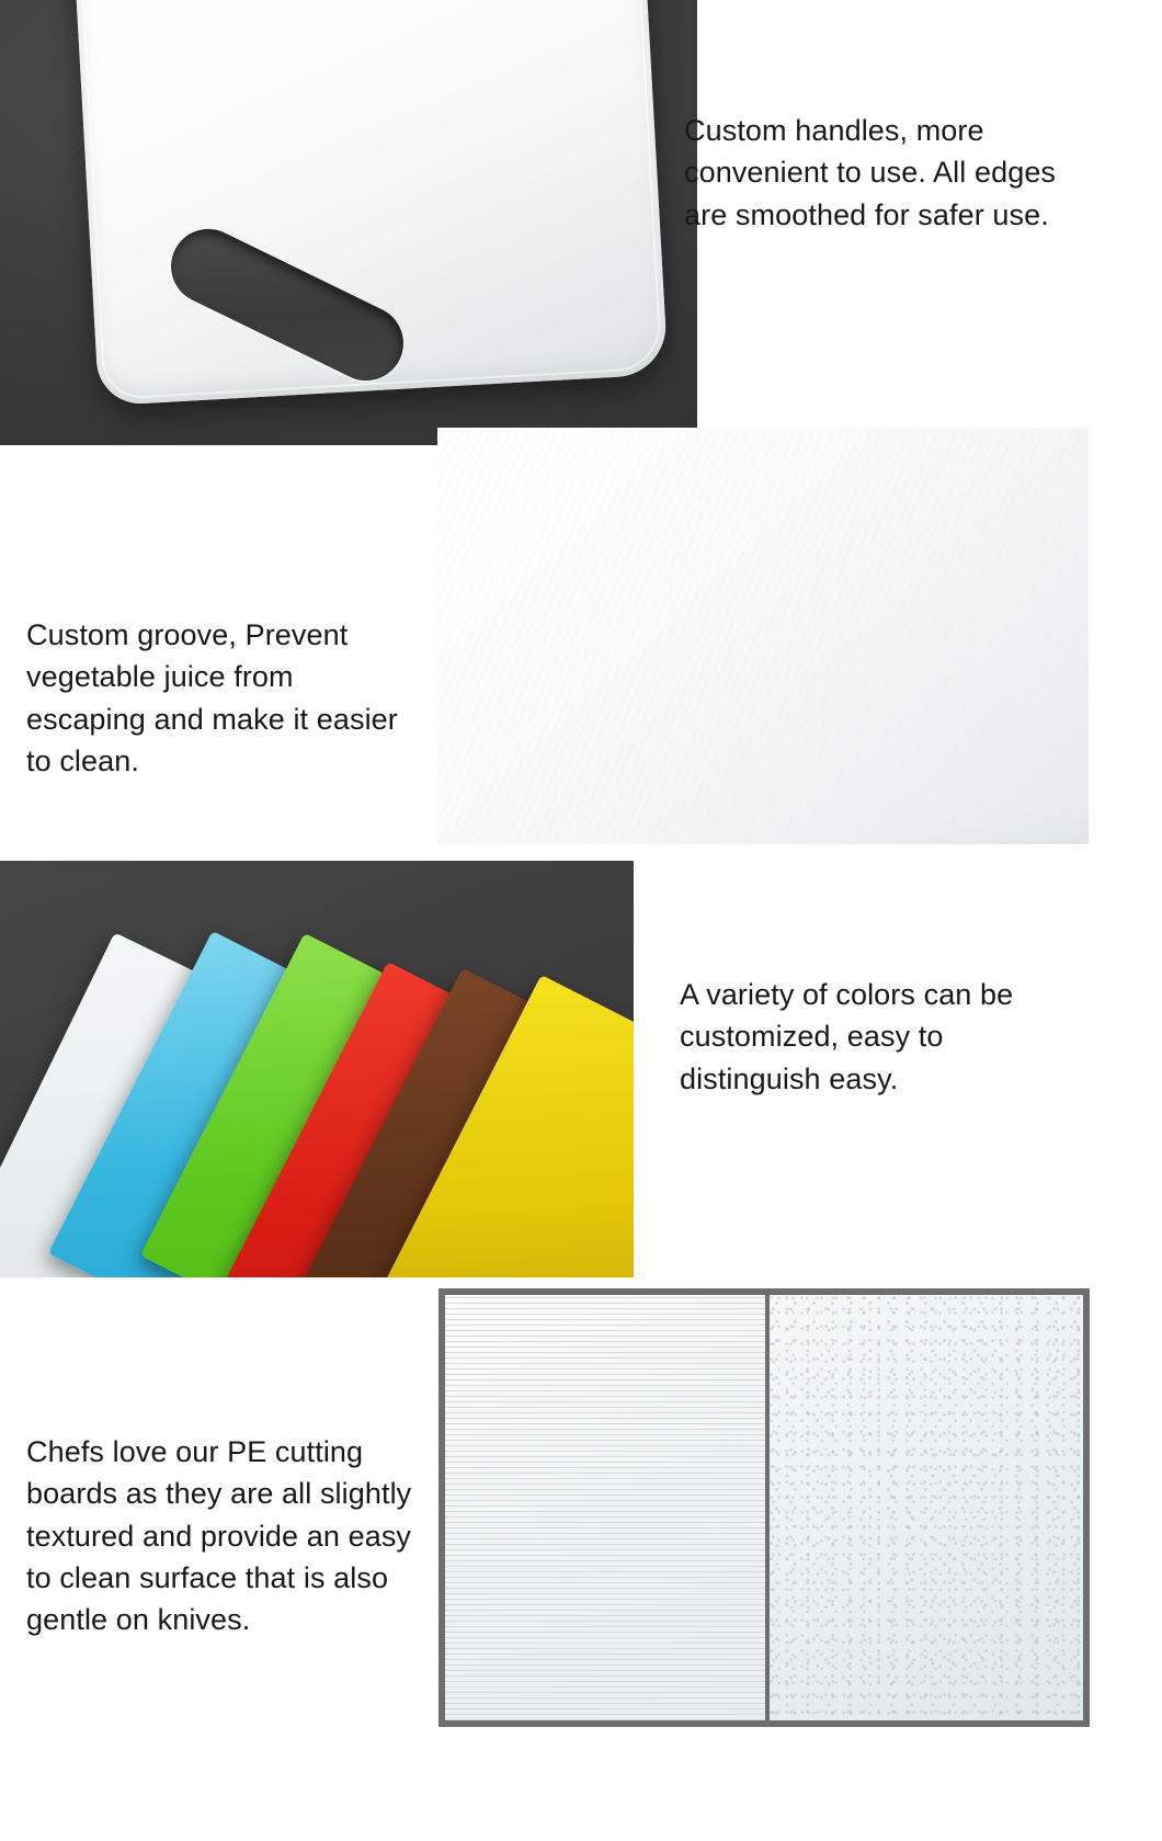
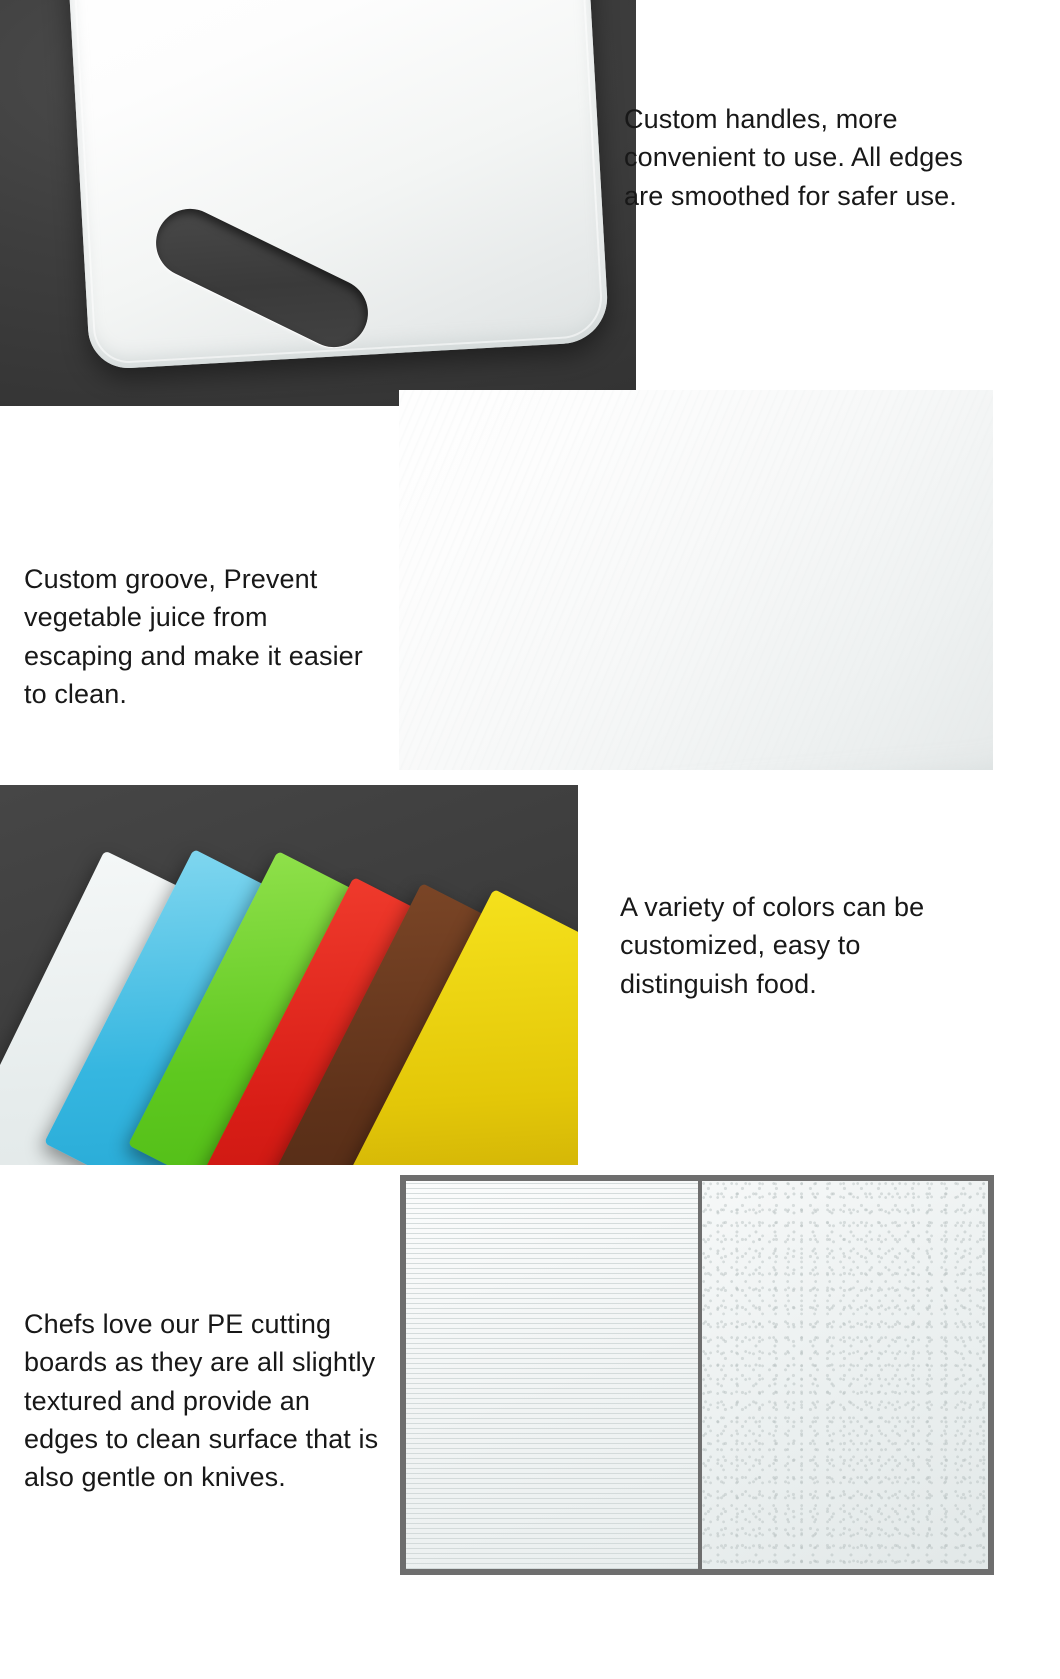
  Custom handles, more convenient to use. All edges are smoothed for safer use.
  Custom groove, Prevent vegetable juice from escaping and make it easier to clean.
- A variety of colors can be customized, easy to distinguish easy.
+ A variety of colors can be customized, easy to distinguish food.
- Chefs love our PE cutting boards as they are all slightly textured and provide an easy to clean surface that is also gentle on knives.
+ Chefs love our PE cutting boards as they are all slightly textured and provide an edges to clean surface that is also gentle on knives.
